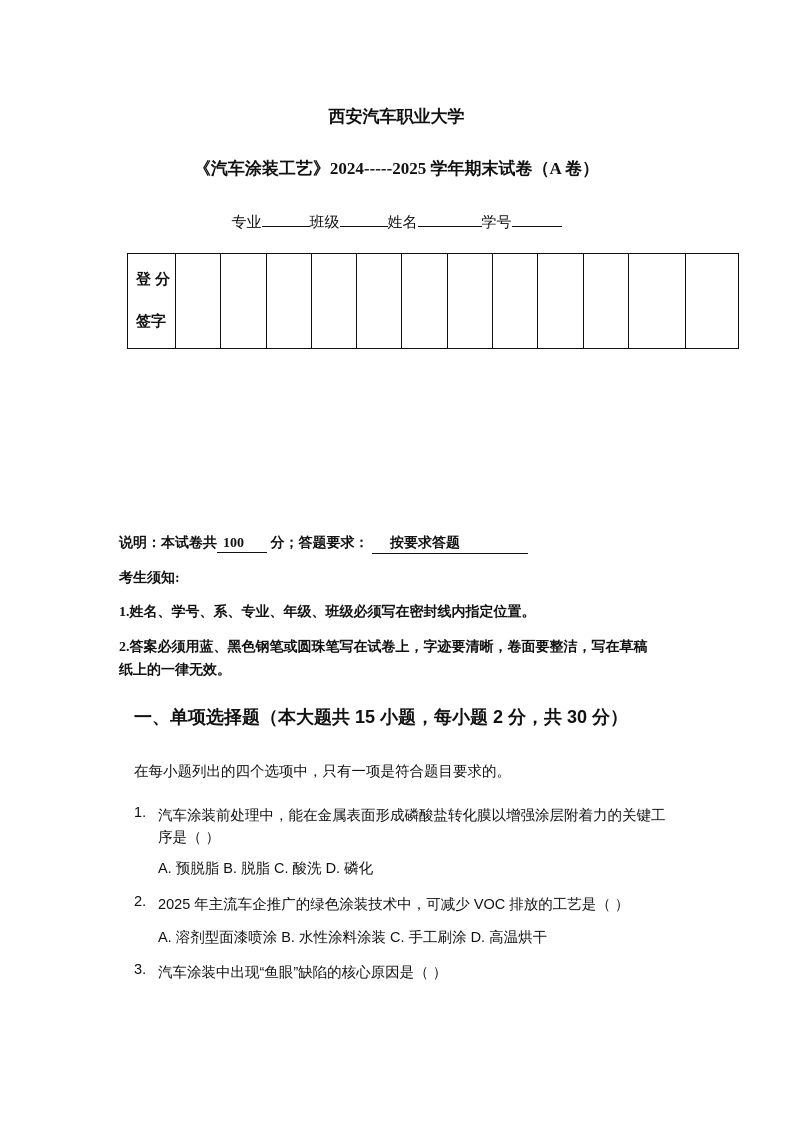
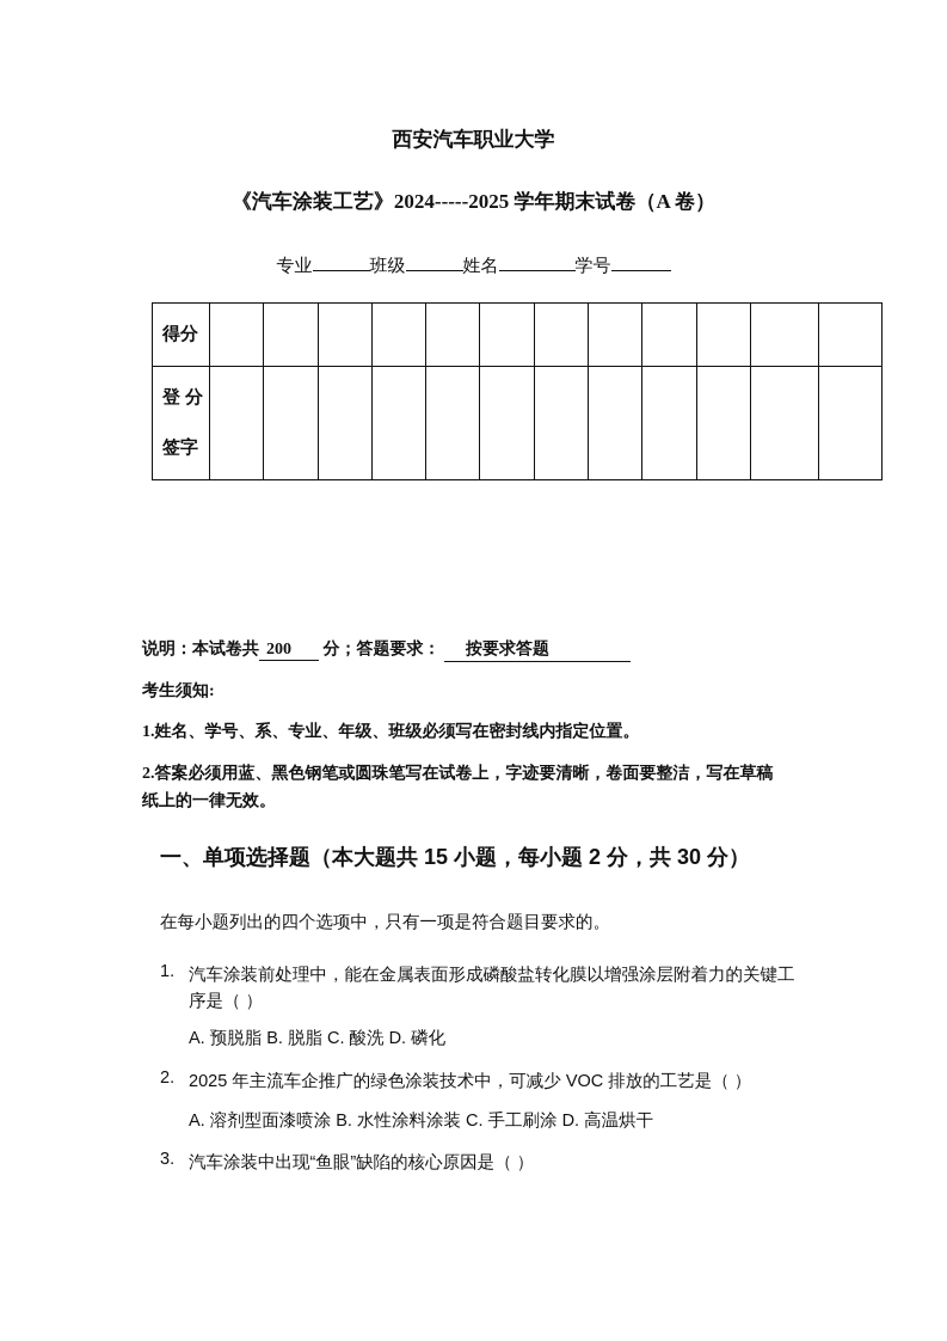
  西安汽车职业大学
  《汽车涂装工艺》2024-----2025 学年期末试卷（A 卷）
  专业 班级 姓名 学号
+ 得分
  登 分签字
- 说明：本试卷共 100 分；答题要求： 按要求答题
+ 说明：本试卷共 200 分；答题要求： 按要求答题
  考生须知:
  1.姓名、学号、系、专业、年级、班级必须写在密封线内指定位置。
  2.答案必须用蓝、黑色钢笔或圆珠笔写在试卷上，字迹要清晰，卷面要整洁，写在草稿
  纸上的一律无效。
  一、单项选择题（本大题共 15 小题，每小题 2 分，共 30 分）
  在每小题列出的四个选项中，只有一项是符合题目要求的。
  1. 汽车涂装前处理中，能在金属表面形成磷酸盐转化膜以增强涂层附着力的关键工序是（ ）
  A. 预脱脂 B. 脱脂 C. 酸洗 D. 磷化
  2. 2025 年主流车企推广的绿色涂装技术中，可减少 VOC 排放的工艺是（ ）
  A. 溶剂型面漆喷涂 B. 水性涂料涂装 C. 手工刷涂 D. 高温烘干
  3. 汽车涂装中出现“鱼眼”缺陷的核心原因是（ ）
